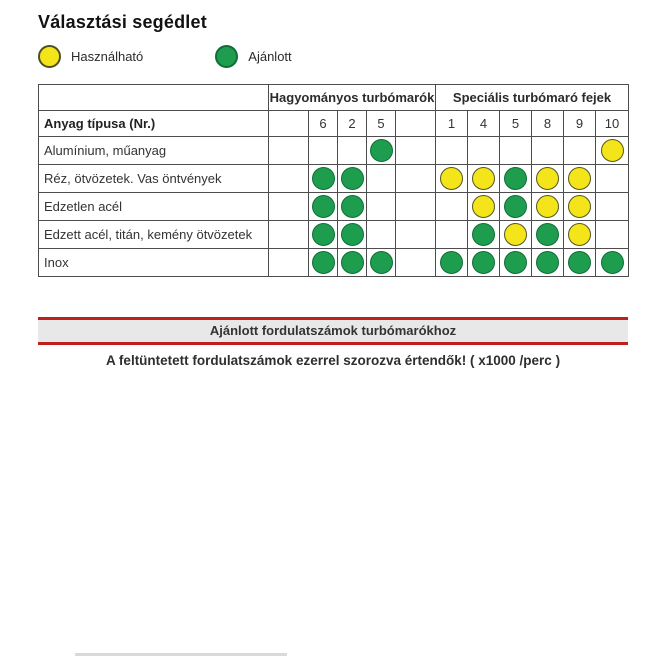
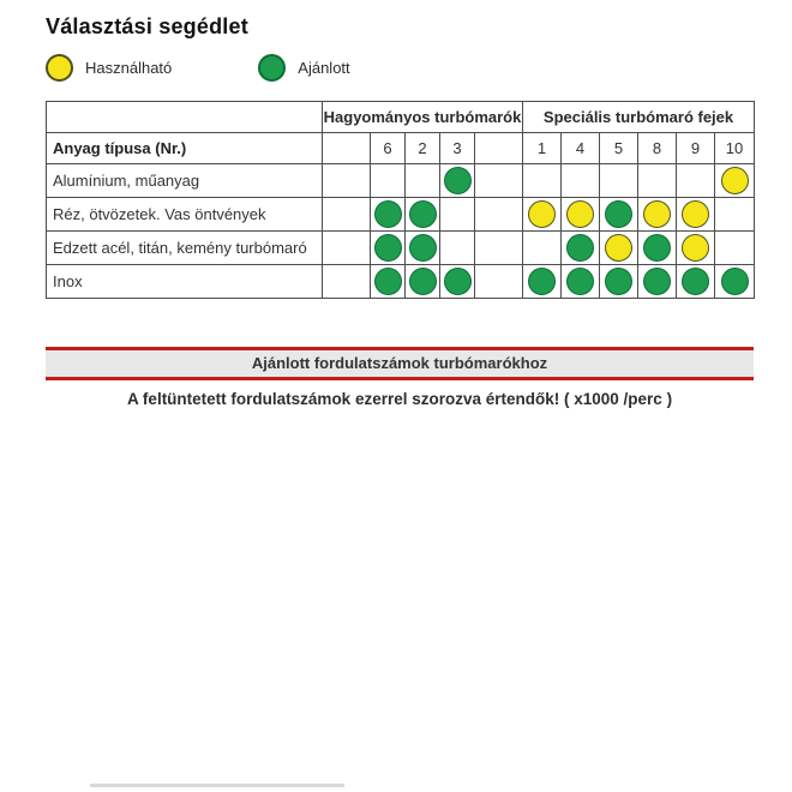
  Választási segédlet
  Használható
  Ajánlott
  	Hagyományos turbómarók	Speciális turbómaró fejek
- Anyag típusa (Nr.)		6	2	5		1	4	5	8	9	10
+ Anyag típusa (Nr.)		6	2	3		1	4	5	8	9	10
  Alumínium, műanyag
  Réz, ötvözetek. Vas öntvények
- Edzetlen acél
- Edzett acél, titán, kemény ötvözetek
+ Edzett acél, titán, kemény turbómaró
  Inox
  Ajánlott fordulatszámok turbómarókhoz
  A feltüntetett fordulatszámok ezerrel szorozva értendők! ( x1000 /perc )
